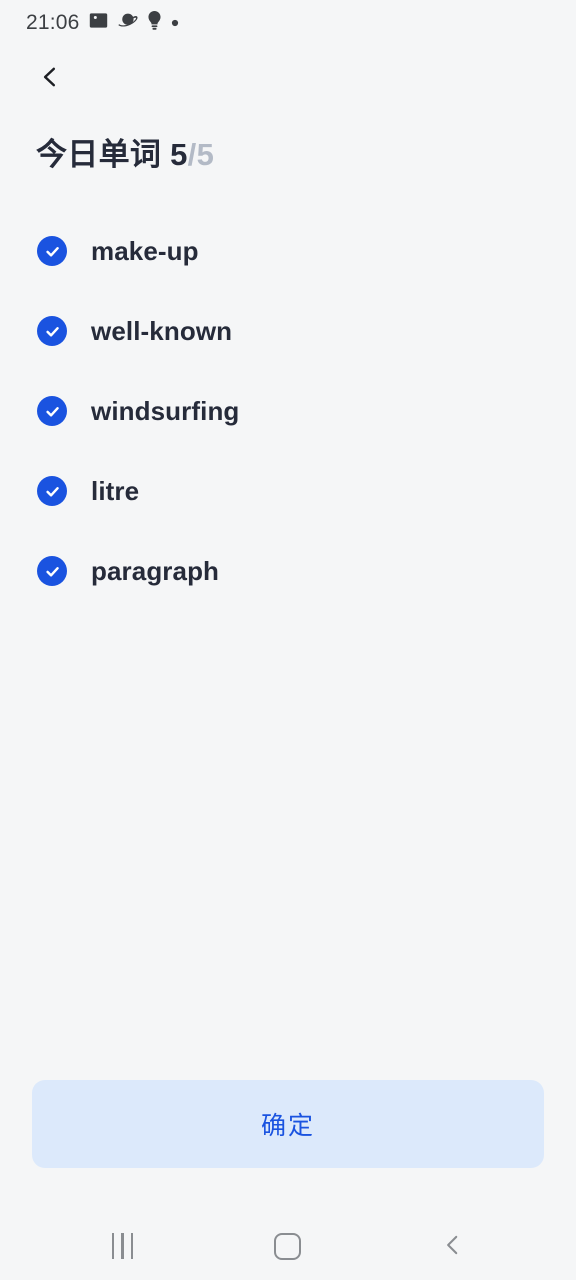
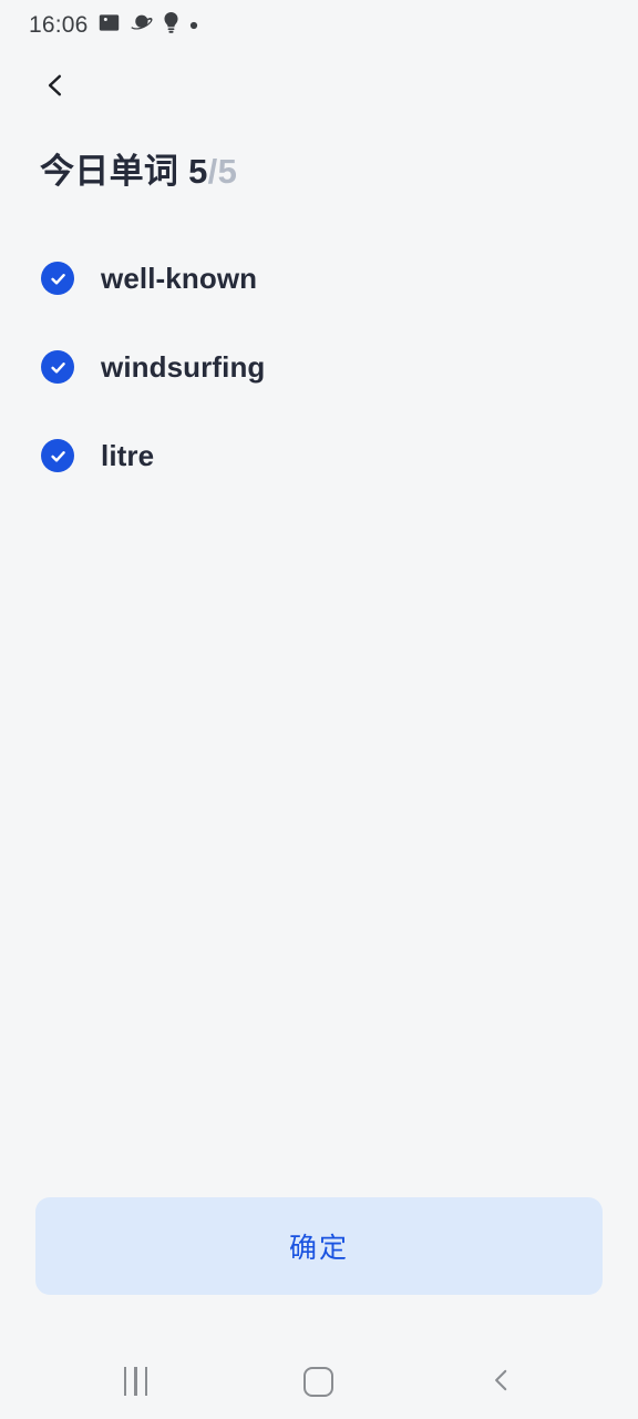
- 21:06
+ 16:06
  今日单词 5/5
- make-up
  well-known
  windsurfing
  litre
- paragraph
  确定
